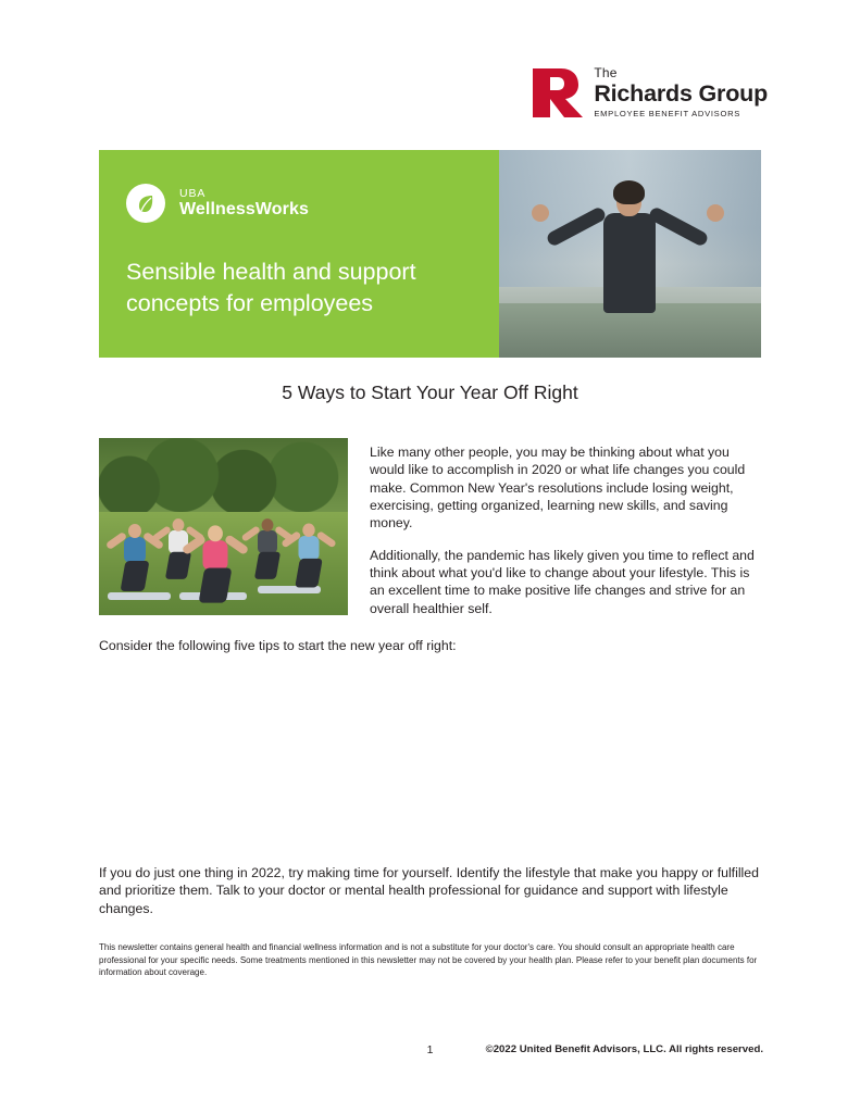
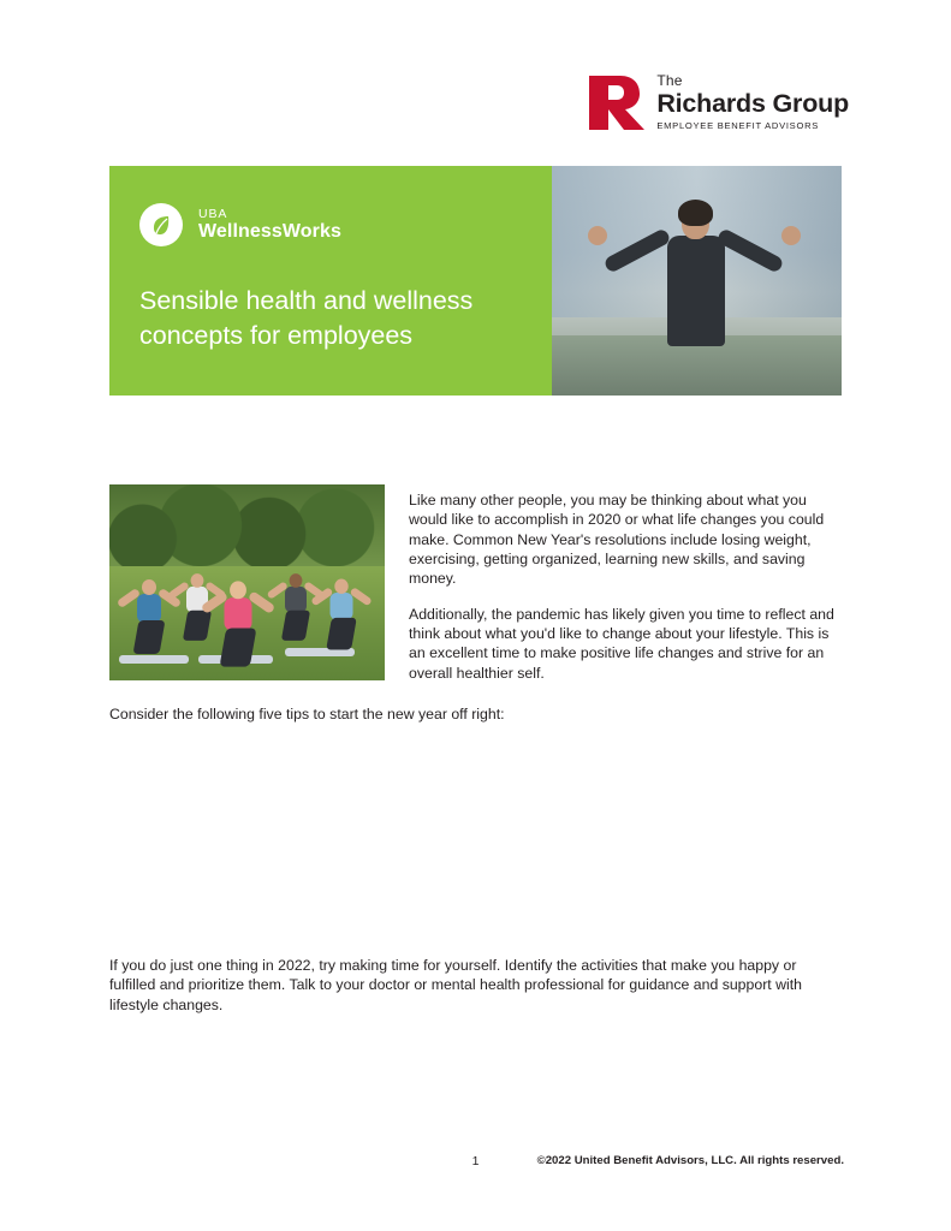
  The
  Richards Group
  EMPLOYEE BENEFIT ADVISORS
  UBA
  WellnessWorks
- Sensible health and support concepts for employees
+ Sensible health and wellness concepts for employees
- 5 Ways to Start Your Year Off Right
  Like many other people, you may be thinking about what you would like to accomplish in 2020 or what life changes you could make. Common New Year's resolutions include losing weight, exercising, getting organized, learning new skills, and saving money.
  Additionally, the pandemic has likely given you time to reflect and think about what you'd like to change about your lifestyle. This is an excellent time to make positive life changes and strive for an overall healthier self.
  Consider the following five tips to start the new year off right:
- If you do just one thing in 2022, try making time for yourself. Identify the lifestyle that make you happy or fulfilled and prioritize them. Talk to your doctor or mental health professional for guidance and support with lifestyle changes.
+ If you do just one thing in 2022, try making time for yourself. Identify the activities that make you happy or fulfilled and prioritize them. Talk to your doctor or mental health professional for guidance and support with lifestyle changes.
- This newsletter contains general health and financial wellness information and is not a substitute for your doctor's care. You should consult an appropriate health care professional for your specific needs. Some treatments mentioned in this newsletter may not be covered by your health plan. Please refer to your benefit plan documents for information about coverage.
  1
  ©2022 United Benefit Advisors, LLC. All rights reserved.
